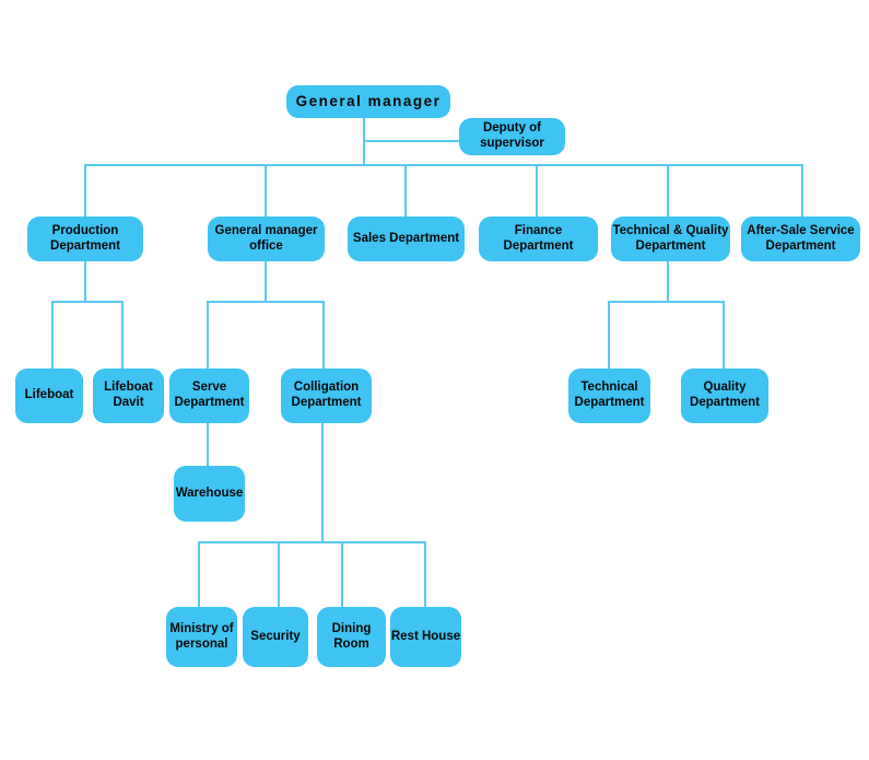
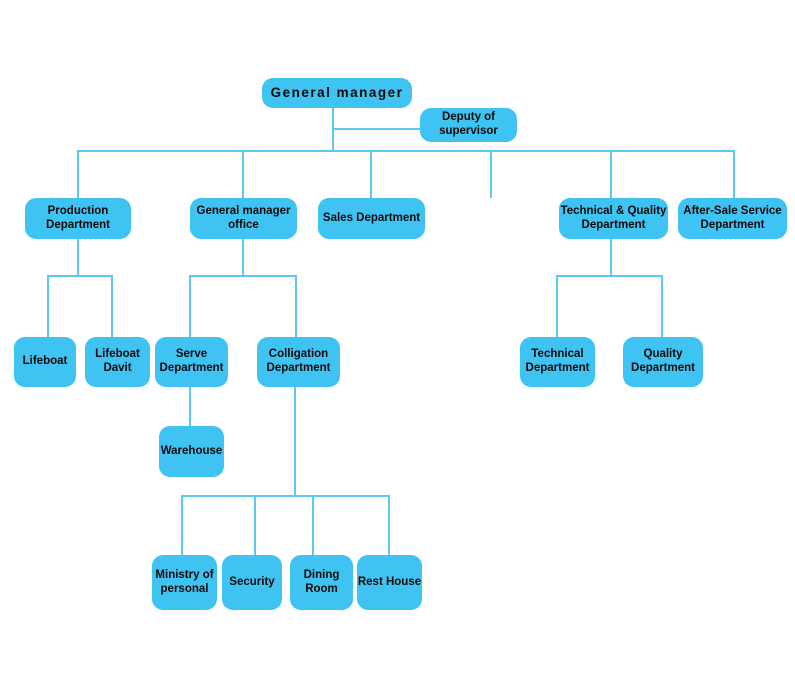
  General manager
  Deputy of supervisor
  Production Department
  General manager office
  Sales Department
- Finance Department
  Technical & Quality Department
  After-Sale Service Department
  Lifeboat
  Lifeboat Davit
  Serve Department
  Colligation Department
  Technical Department
  Quality Department
  Warehouse
  Ministry of personal
  Security
  Dining Room
  Rest House
